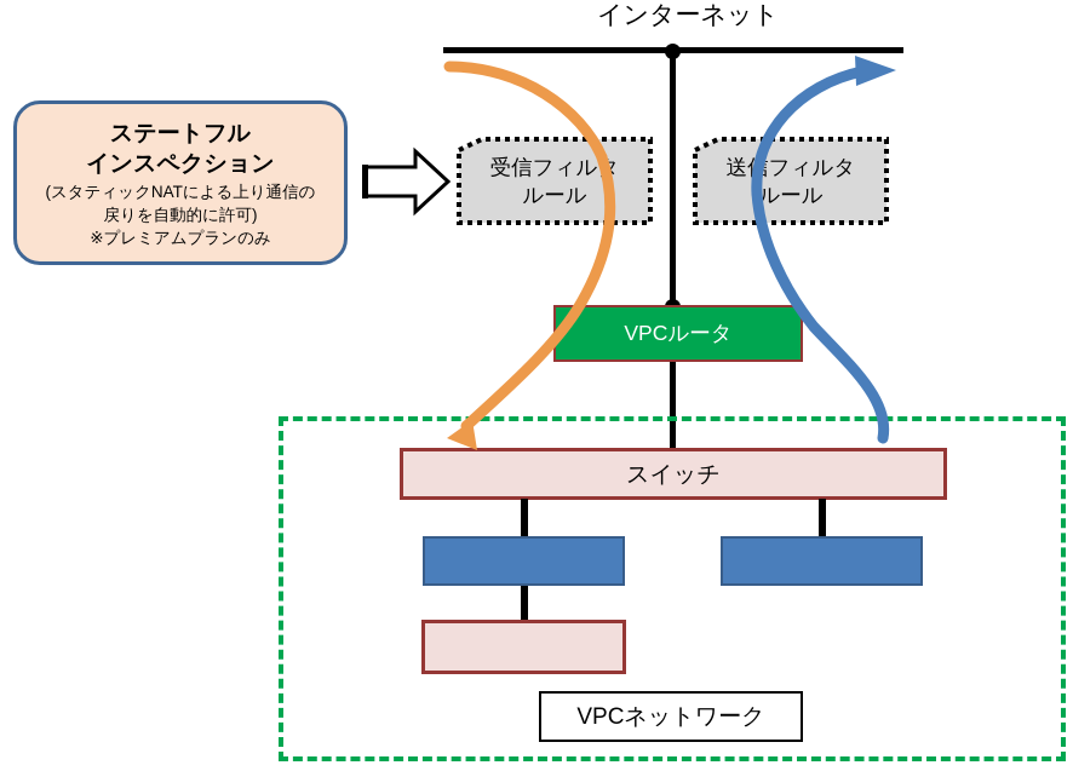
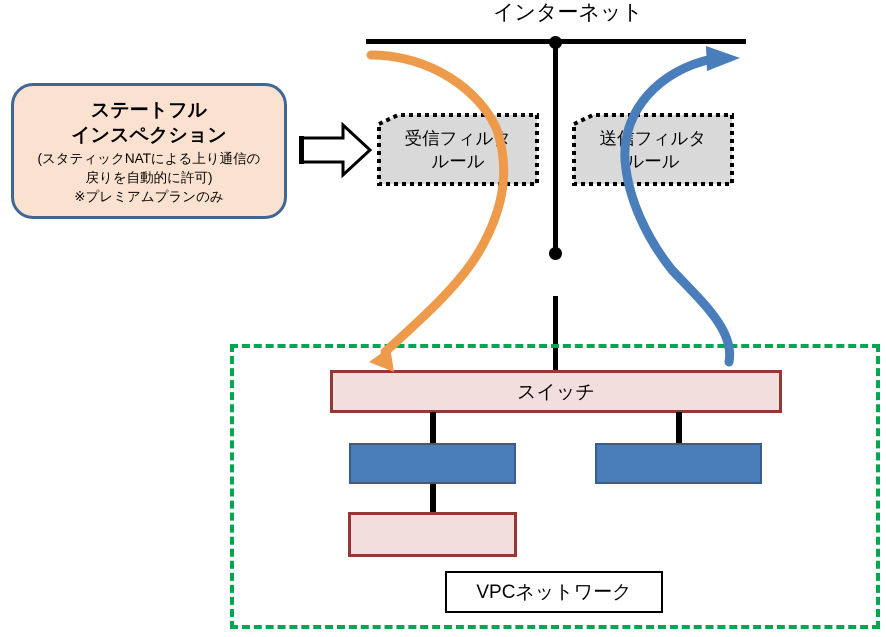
  インターネット
  ステートフル
  インスペクション
  (スタティックNATによる上り通信の
  戻りを自動的に許可)
  ※プレミアムプランのみ
  受信フィル
  ルール
  送フィルタ
  ルール
- VPCルータ
  スイッチ
  VPCネットワーク
